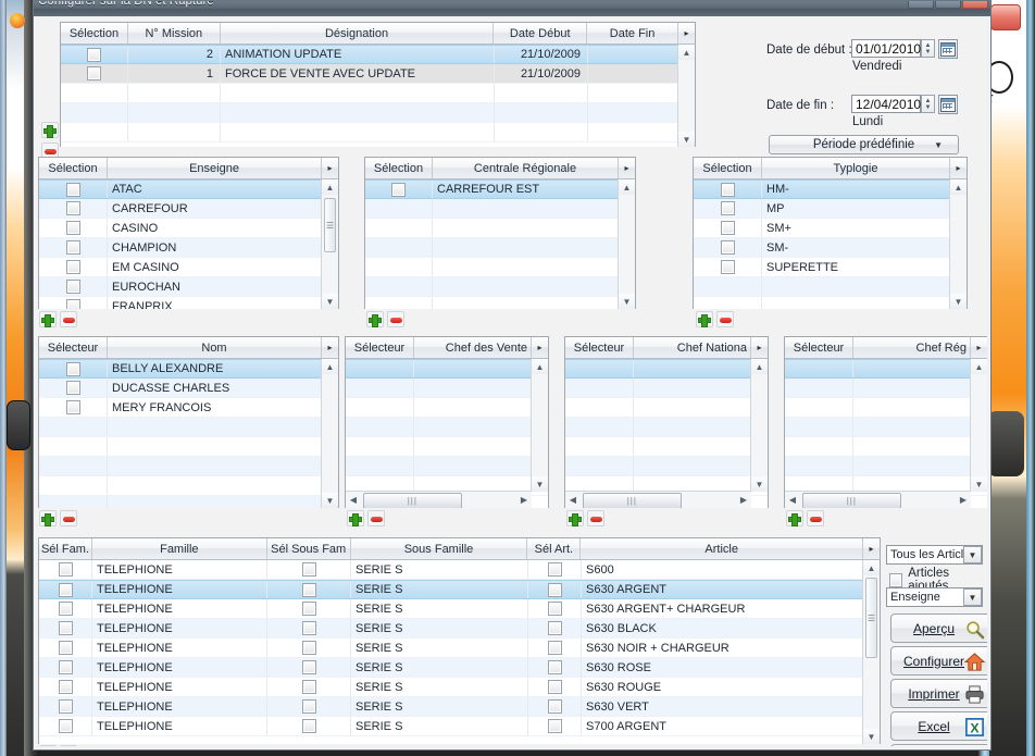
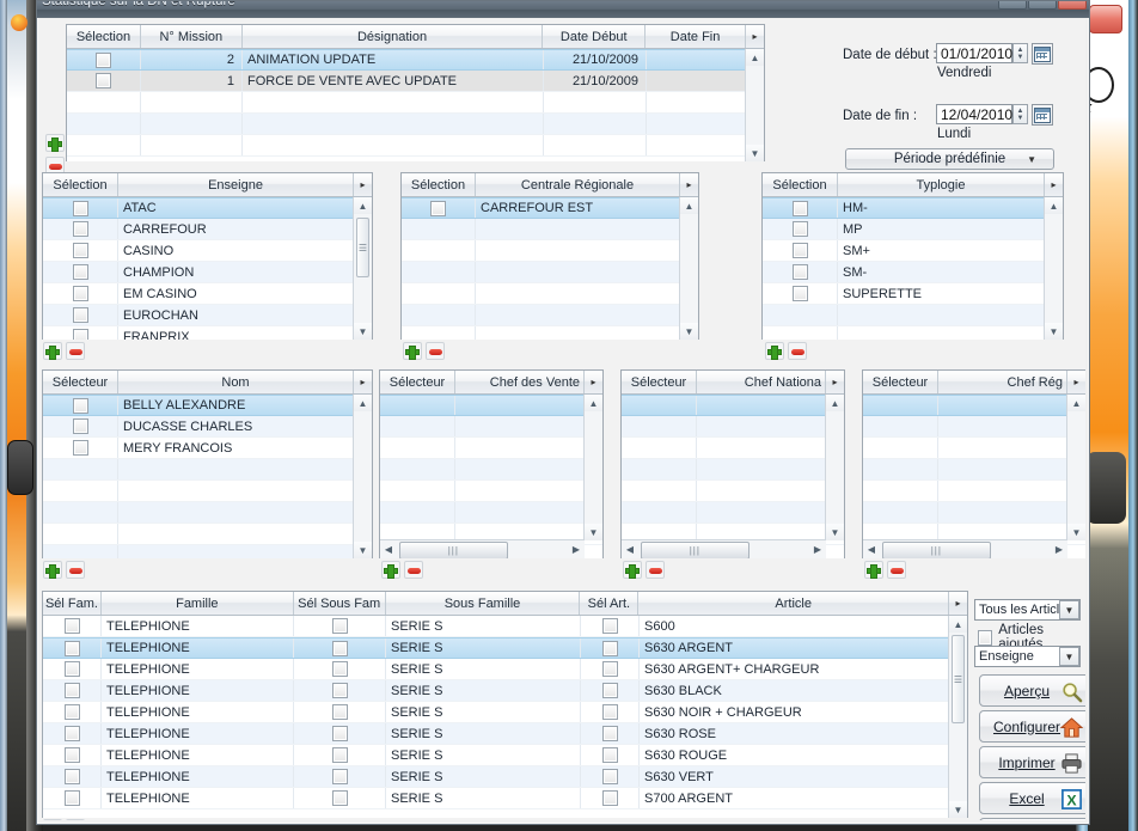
- Configurer sur la DN et Rupture
+ Statistique sur la DN et Rupture
  Sélection
  N° Mission
  Désignation
  Date Début
  Date Fin
  ▸
  2
  ANIMATION UPDATE
  21/10/2009
  1
  FORCE DE VENTE AVEC UPDATE
  21/10/2009
  ▲
  ▼
  Date de début
  01/01/2010
  Vendredi
  Date de fin :
  12/04/2010
  Lundi
  Période prédéfinie
  ▼
  Sélection
  Enseigne
  ▸
  ATAC
  CARREFOUR
  CASINO
  CHAMPION
  EM CASINO
  EUROCHAN
  FRANPRIX
  ▲
  ☰
  ▼
  Sélection
  Centrale Régionale
  ▸
  CARREFOUR EST
  ▲
  ▼
  Sélection
  Typlogie
  ▸
  HM-
  MP
  SM+
  SM-
  SUPERETTE
  ▲
  ▼
  Sélecteur
  Nom
  ▸
  BELLY ALEXANDRE
  DUCASSE CHARLES
  MERY FRANCOIS
  ▲
  ▼
  Sélecteur
  Chef des Vente
  ▸
  ▲
  ▼
  ◀
  |||
  ▶
  Sélecteur
  Chef Nationa
  ▸
  ▲
  ▼
  ◀
  |||
  ▶
  Sélecteur
  Chef Rég
  ▸
  ▲
  ▼
  ◀
  |||
  ▶
  Sél Fam.
  Famille
  Sél Sous Fam
  Sous Famille
  Sél Art.
  Article
  ▸
  TELEPHIONE
  SERIE S
  S600
  TELEPHIONE
  SERIE S
  S630 ARGENT
  TELEPHIONE
  SERIE S
  S630 ARGENT+ CHARGEUR
  TELEPHIONE
  SERIE S
  S630 BLACK
  TELEPHIONE
  SERIE S
  S630 NOIR + CHARGEUR
  TELEPHIONE
  SERIE S
  S630 ROSE
  TELEPHIONE
  SERIE S
  S630 ROUGE
  TELEPHIONE
  SERIE S
  S630 VERT
  TELEPHIONE
  SERIE S
  S700 ARGENT
  ▲
  ☰
  ▼
  Tous les Artic
  ▼
  Articles ajoutés
  Enseigne
  ▼
  Aperçu
  Configurer
  Imprimer
  Excel
  X
